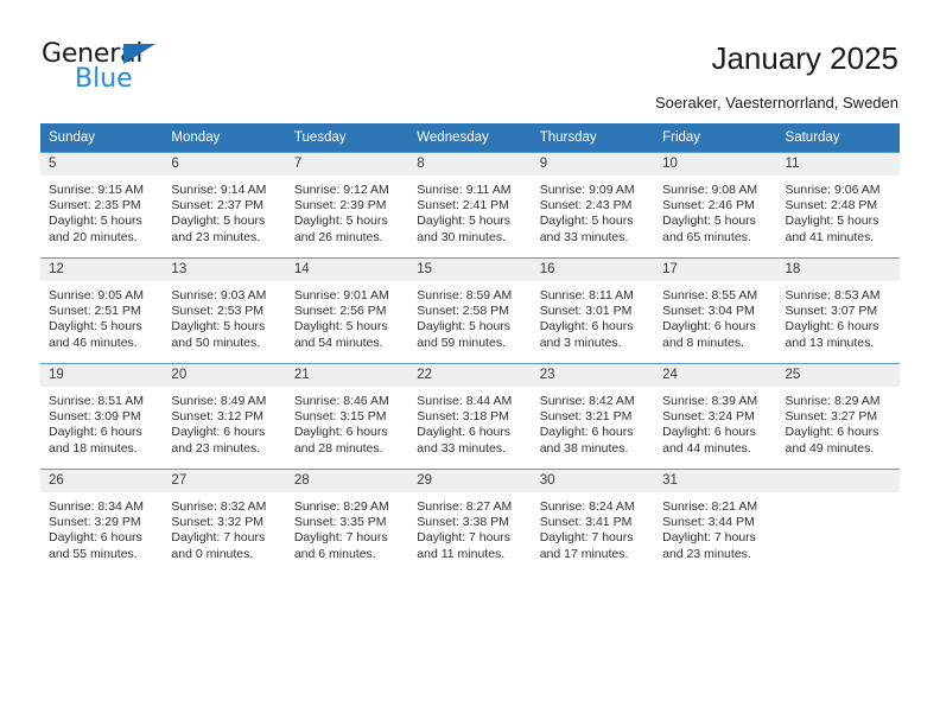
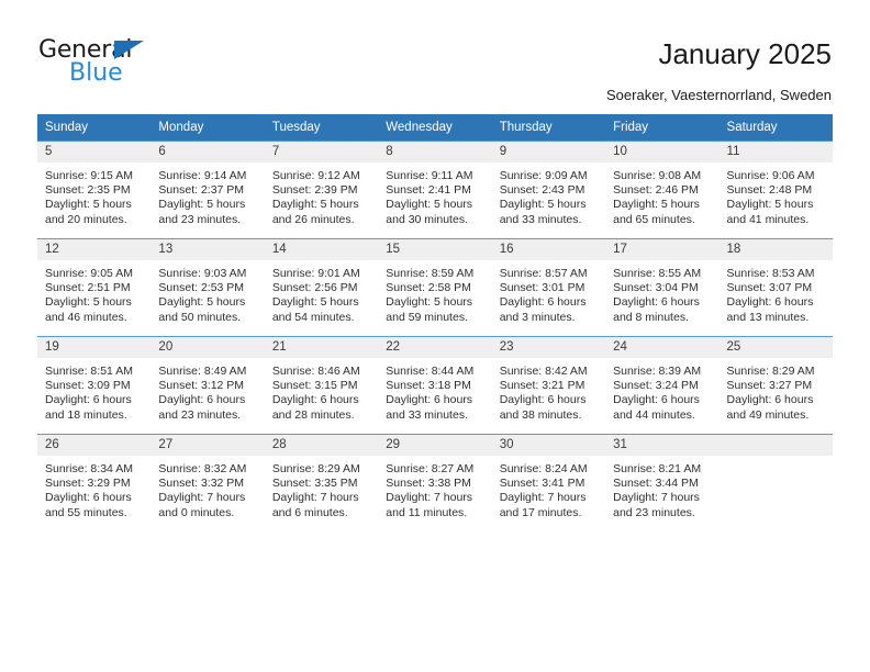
  General
  Blue
  January 2025
  Soeraker, Vaesternorrland, Sweden
  Sunday	Monday	Tuesday	Wednesday	Thursday	Friday	Saturday
  5Sunrise: 9:15 AMSunset: 2:35 PMDaylight: 5 hoursand 20 minutes.	6Sunrise: 9:14 AMSunset: 2:37 PMDaylight: 5 hoursand 23 minutes.	7Sunrise: 9:12 AMSunset: 2:39 PMDaylight: 5 hoursand 26 minutes.	8Sunrise: 9:11 AMSunset: 2:41 PMDaylight: 5 hoursand 30 minutes.	9Sunrise: 9:09 AMSunset: 2:43 PMDaylight: 5 hoursand 33 minutes.	10Sunrise: 9:08 AMSunset: 2:46 PMDaylight: 5 hoursand 65 minutes.	11Sunrise: 9:06 AMSunset: 2:48 PMDaylight: 5 hoursand 41 minutes.
- 12Sunrise: 9:05 AMSunset: 2:51 PMDaylight: 5 hoursand 46 minutes.	13Sunrise: 9:03 AMSunset: 2:53 PMDaylight: 5 hoursand 50 minutes.	14Sunrise: 9:01 AMSunset: 2:56 PMDaylight: 5 hoursand 54 minutes.	15Sunrise: 8:59 AMSunset: 2:58 PMDaylight: 5 hoursand 59 minutes.	16Sunrise: 8:11 AMSunset: 3:01 PMDaylight: 6 hoursand 3 minutes.	17Sunrise: 8:55 AMSunset: 3:04 PMDaylight: 6 hoursand 8 minutes.	18Sunrise: 8:53 AMSunset: 3:07 PMDaylight: 6 hoursand 13 minutes.
+ 12Sunrise: 9:05 AMSunset: 2:51 PMDaylight: 5 hoursand 46 minutes.	13Sunrise: 9:03 AMSunset: 2:53 PMDaylight: 5 hoursand 50 minutes.	14Sunrise: 9:01 AMSunset: 2:56 PMDaylight: 5 hoursand 54 minutes.	15Sunrise: 8:59 AMSunset: 2:58 PMDaylight: 5 hoursand 59 minutes.	16Sunrise: 8:57 AMSunset: 3:01 PMDaylight: 6 hoursand 3 minutes.	17Sunrise: 8:55 AMSunset: 3:04 PMDaylight: 6 hoursand 8 minutes.	18Sunrise: 8:53 AMSunset: 3:07 PMDaylight: 6 hoursand 13 minutes.
  19Sunrise: 8:51 AMSunset: 3:09 PMDaylight: 6 hoursand 18 minutes.	20Sunrise: 8:49 AMSunset: 3:12 PMDaylight: 6 hoursand 23 minutes.	21Sunrise: 8:46 AMSunset: 3:15 PMDaylight: 6 hoursand 28 minutes.	22Sunrise: 8:44 AMSunset: 3:18 PMDaylight: 6 hoursand 33 minutes.	23Sunrise: 8:42 AMSunset: 3:21 PMDaylight: 6 hoursand 38 minutes.	24Sunrise: 8:39 AMSunset: 3:24 PMDaylight: 6 hoursand 44 minutes.	25Sunrise: 8:29 AMSunset: 3:27 PMDaylight: 6 hoursand 49 minutes.
  26Sunrise: 8:34 AMSunset: 3:29 PMDaylight: 6 hoursand 55 minutes.	27Sunrise: 8:32 AMSunset: 3:32 PMDaylight: 7 hoursand 0 minutes.	28Sunrise: 8:29 AMSunset: 3:35 PMDaylight: 7 hoursand 6 minutes.	29Sunrise: 8:27 AMSunset: 3:38 PMDaylight: 7 hoursand 11 minutes.	30Sunrise: 8:24 AMSunset: 3:41 PMDaylight: 7 hoursand 17 minutes.	31Sunrise: 8:21 AMSunset: 3:44 PMDaylight: 7 hoursand 23 minutes.
